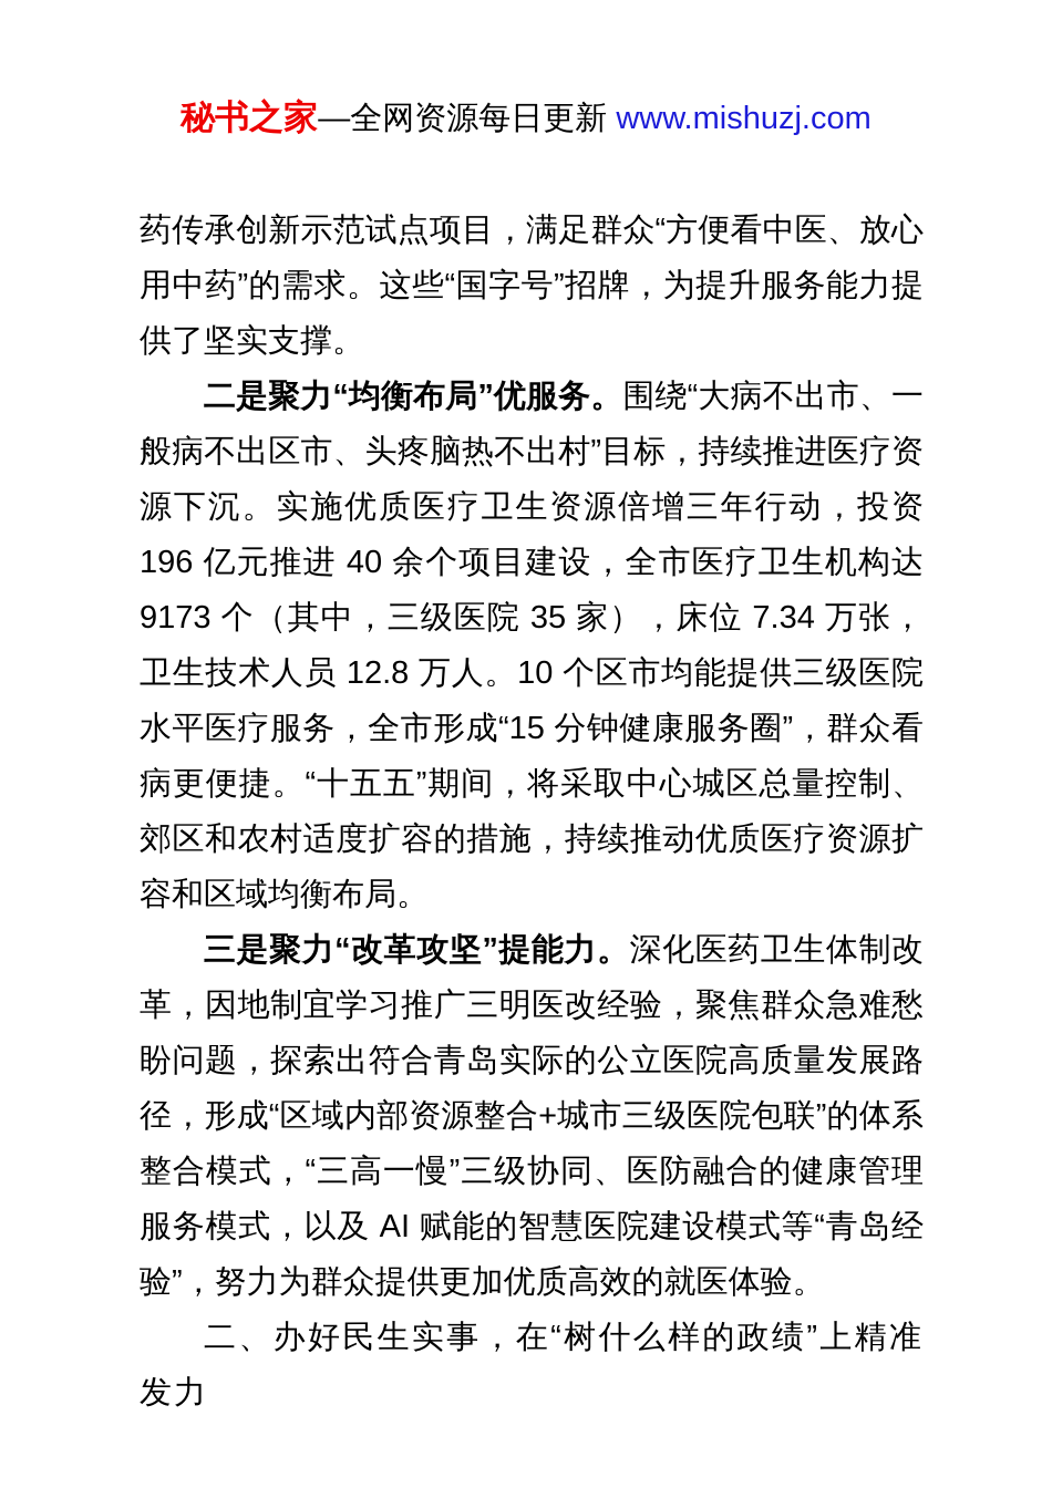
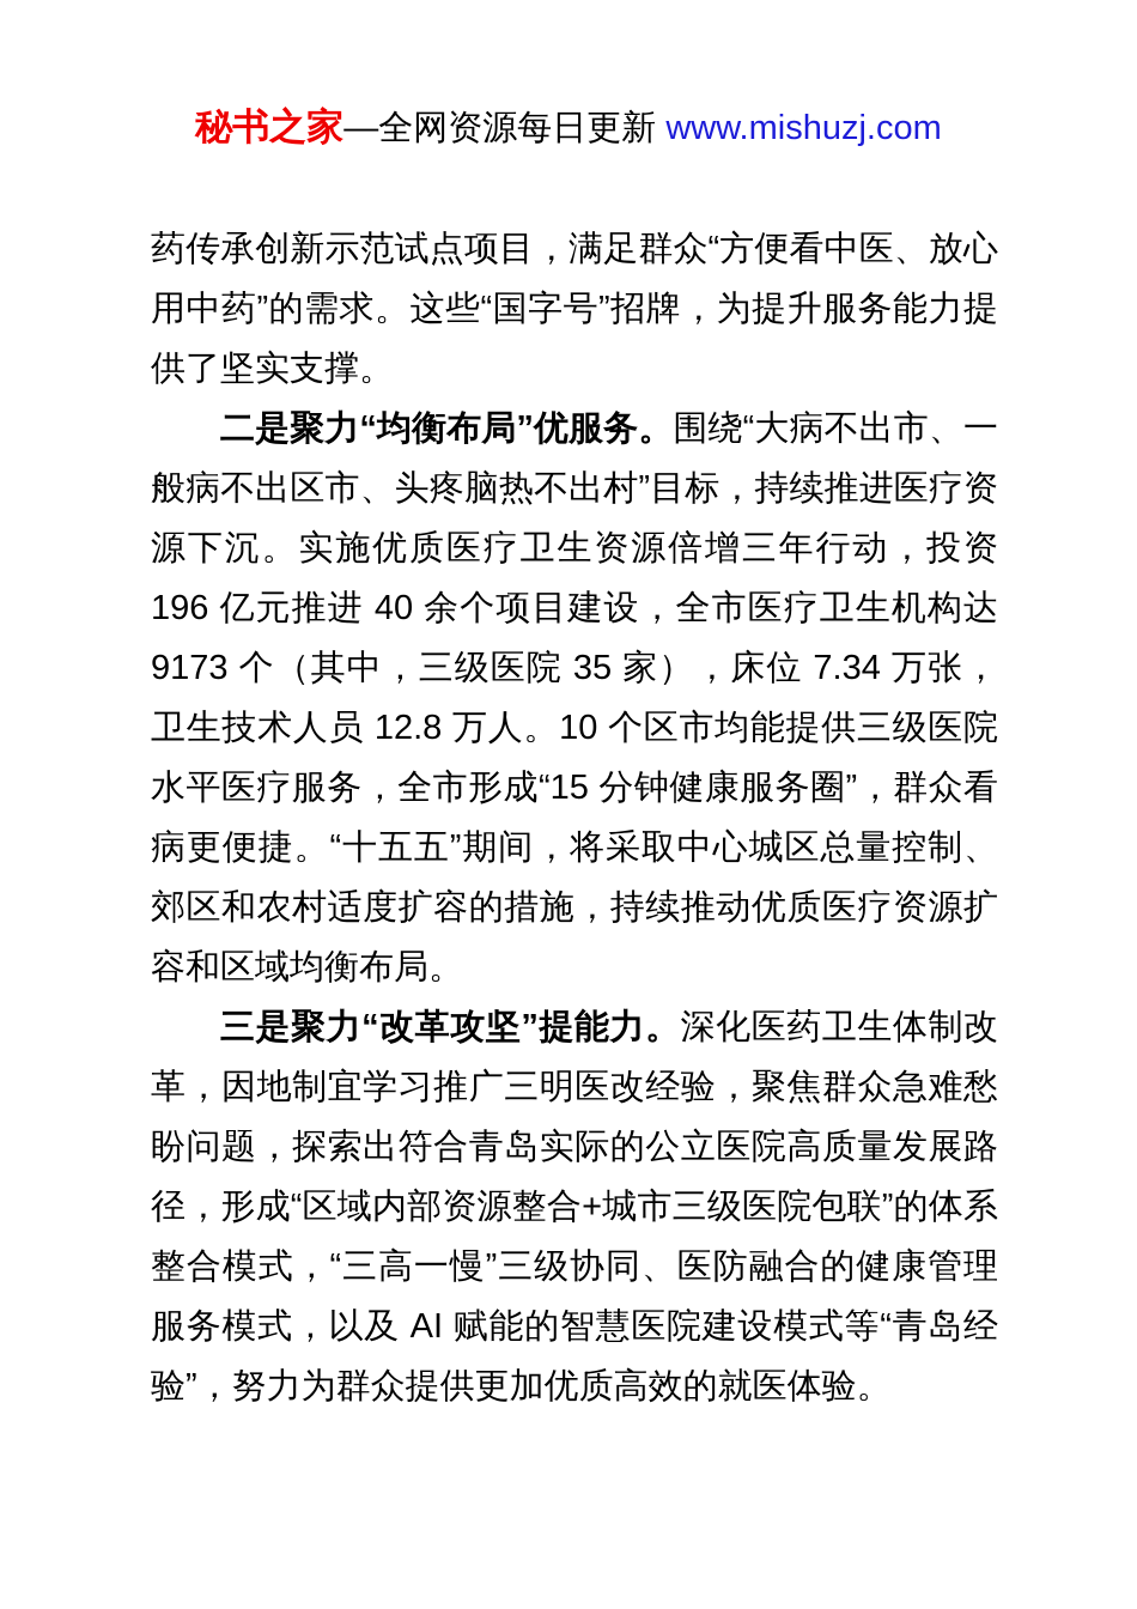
  秘书之家—全网资源每日更新 www.mishuzj.com
  药传承创新示范试点项目，满足群众“方便看中医、放心用中药”的需求。这些“国字号”招牌，为提升服务能力提供了坚实支撑。
  二是聚力“均衡布局”优服务。围绕“大病不出市、一般病不出区市、头疼脑热不出村”目标，持续推进医疗资源下沉。实施优质医疗卫生资源倍增三年行动，投资 196 亿元推进 40 余个项目建设，全市医疗卫生机构达 9173 个（其中，三级医院 35 家），床位 7.34 万张，卫生技术人员 12.8 万人。10 个区市均能提供三级医院水平医疗服务，全市形成“15 分钟健康服务圈”，群众看病更便捷。“十五五”期间，将采取中心城区总量控制、郊区和农村适度扩容的措施，持续推动优质医疗资源扩容和区域均衡布局。
  三是聚力“改革攻坚”提能力。深化医药卫生体制改革，因地制宜学习推广三明医改经验，聚焦群众急难愁盼问题，探索出符合青岛实际的公立医院高质量发展路径，形成“区域内部资源整合+城市三级医院包联”的体系整合模式，“三高一慢”三级协同、医防融合的健康管理服务模式，以及 AI 赋能的智慧医院建设模式等“青岛经验”，努力为群众提供更加优质高效的就医体验。
- 二、办好民生实事，在“树什么样的政绩”上精准发力
